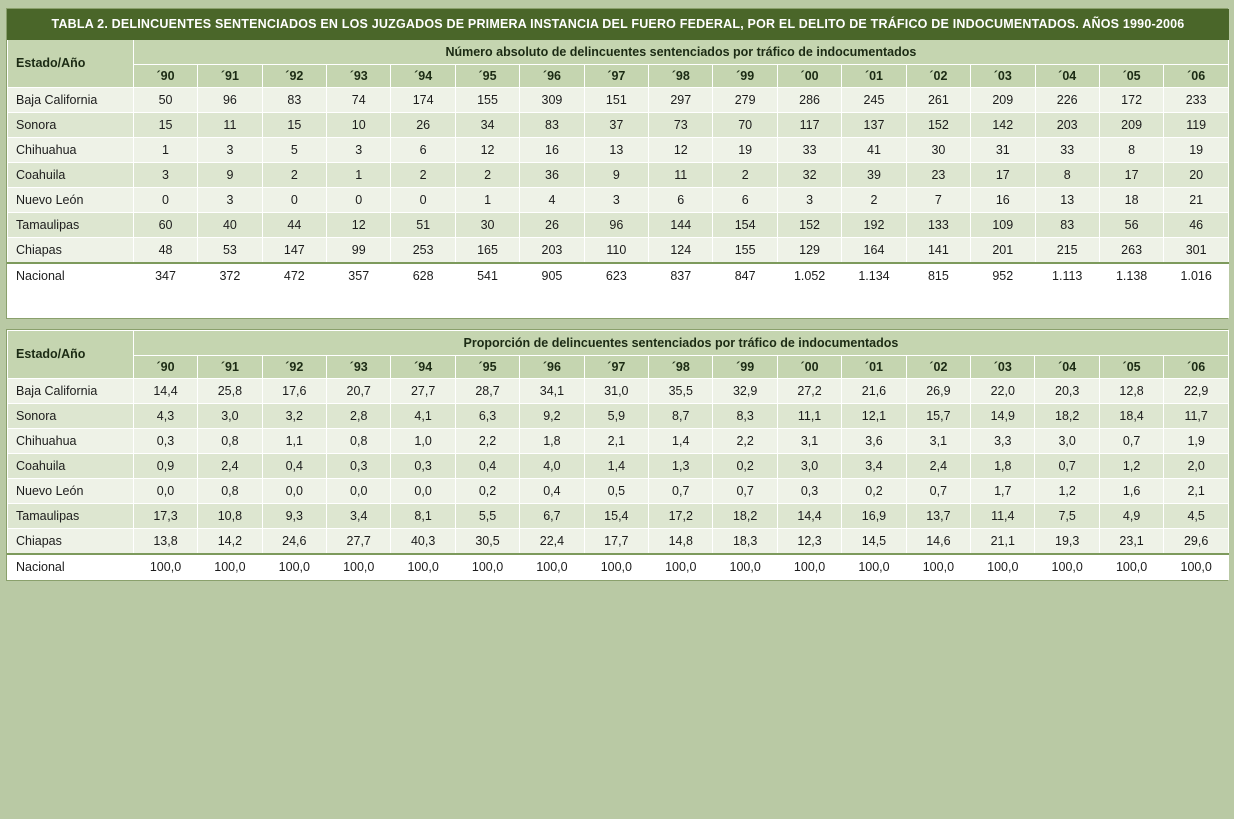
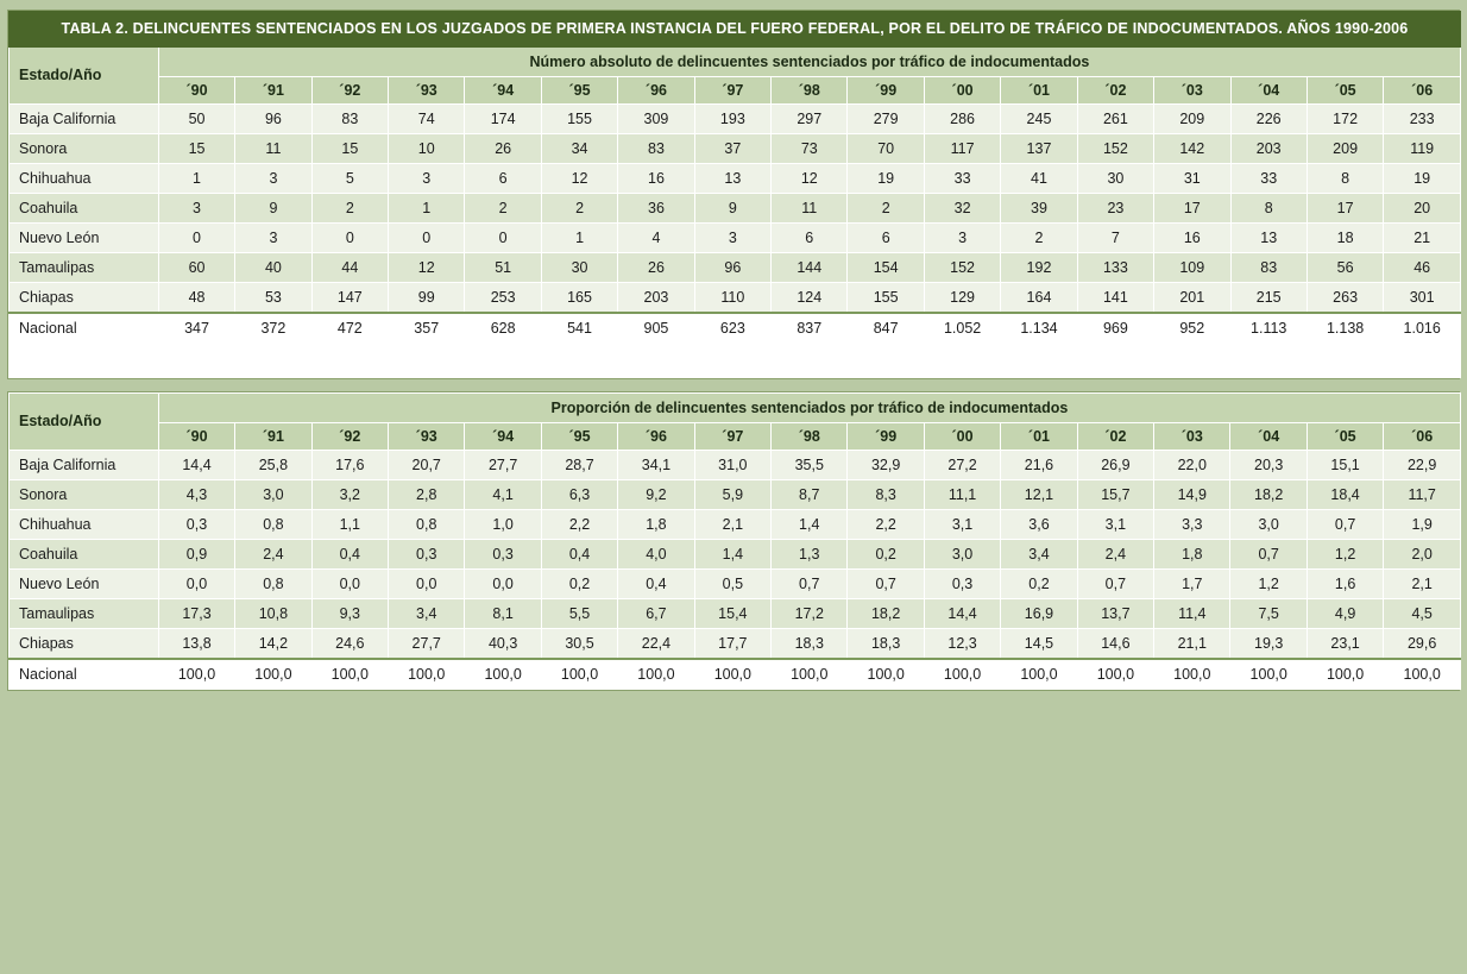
  TABLA 2. DELINCUENTES SENTENCIADOS EN LOS JUZGADOS DE PRIMERA INSTANCIA DEL FUERO FEDERAL, POR EL DELITO DE TRÁFICO DE INDOCUMENTADOS. AÑOS 1990-2006
  Estado/Año	Número absoluto de delincuentes sentenciados por tráfico de indocumentados
  ´90	´91	´92	´93	´94	´95	´96	´97	´98	´99	´00	´01	´02	´03	´04	´05	´06
- Baja California	50	96	83	74	174	155	309	151	297	279	286	245	261	209	226	172	233
+ Baja California	50	96	83	74	174	155	309	193	297	279	286	245	261	209	226	172	233
  Sonora	15	11	15	10	26	34	83	37	73	70	117	137	152	142	203	209	119
  Chihuahua	1	3	5	3	6	12	16	13	12	19	33	41	30	31	33	8	19
  Coahuila	3	9	2	1	2	2	36	9	11	2	32	39	23	17	8	17	20
  Nuevo León	0	3	0	0	0	1	4	3	6	6	3	2	7	16	13	18	21
  Tamaulipas	60	40	44	12	51	30	26	96	144	154	152	192	133	109	83	56	46
  Chiapas	48	53	147	99	253	165	203	110	124	155	129	164	141	201	215	263	301
- Nacional	347	372	472	357	628	541	905	623	837	847	1.052	1.134	815	952	1.113	1.138	1.016
+ Nacional	347	372	472	357	628	541	905	623	837	847	1.052	1.134	969	952	1.113	1.138	1.016
  Estado/Año	Proporción de delincuentes sentenciados por tráfico de indocumentados
  ´90	´91	´92	´93	´94	´95	´96	´97	´98	´99	´00	´01	´02	´03	´04	´05	´06
- Baja California	14,4	25,8	17,6	20,7	27,7	28,7	34,1	31,0	35,5	32,9	27,2	21,6	26,9	22,0	20,3	12,8	22,9
+ Baja California	14,4	25,8	17,6	20,7	27,7	28,7	34,1	31,0	35,5	32,9	27,2	21,6	26,9	22,0	20,3	15,1	22,9
  Sonora	4,3	3,0	3,2	2,8	4,1	6,3	9,2	5,9	8,7	8,3	11,1	12,1	15,7	14,9	18,2	18,4	11,7
  Chihuahua	0,3	0,8	1,1	0,8	1,0	2,2	1,8	2,1	1,4	2,2	3,1	3,6	3,1	3,3	3,0	0,7	1,9
  Coahuila	0,9	2,4	0,4	0,3	0,3	0,4	4,0	1,4	1,3	0,2	3,0	3,4	2,4	1,8	0,7	1,2	2,0
  Nuevo León	0,0	0,8	0,0	0,0	0,0	0,2	0,4	0,5	0,7	0,7	0,3	0,2	0,7	1,7	1,2	1,6	2,1
  Tamaulipas	17,3	10,8	9,3	3,4	8,1	5,5	6,7	15,4	17,2	18,2	14,4	16,9	13,7	11,4	7,5	4,9	4,5
- Chiapas	13,8	14,2	24,6	27,7	40,3	30,5	22,4	17,7	14,8	18,3	12,3	14,5	14,6	21,1	19,3	23,1	29,6
+ Chiapas	13,8	14,2	24,6	27,7	40,3	30,5	22,4	17,7	18,3	18,3	12,3	14,5	14,6	21,1	19,3	23,1	29,6
  Nacional	100,0	100,0	100,0	100,0	100,0	100,0	100,0	100,0	100,0	100,0	100,0	100,0	100,0	100,0	100,0	100,0	100,0
